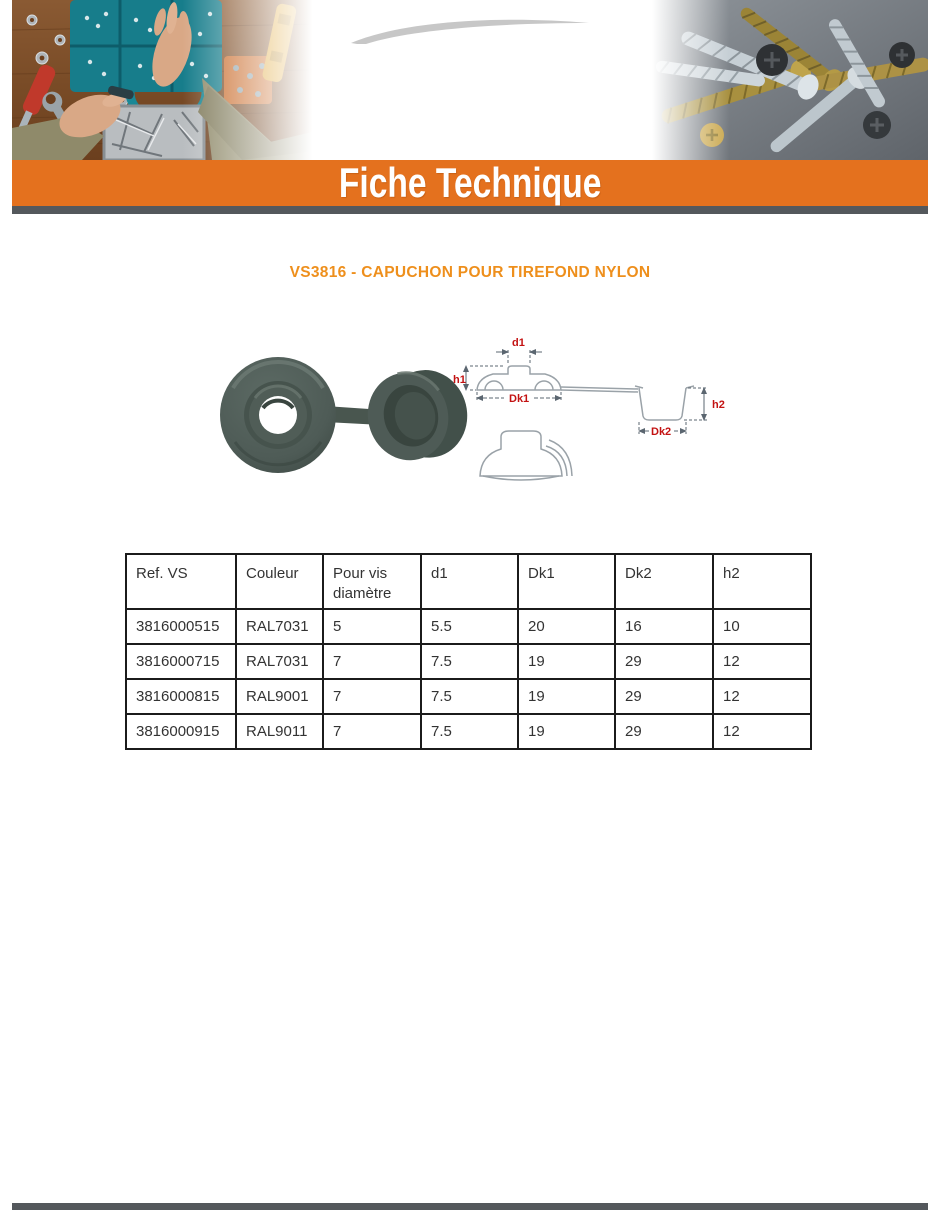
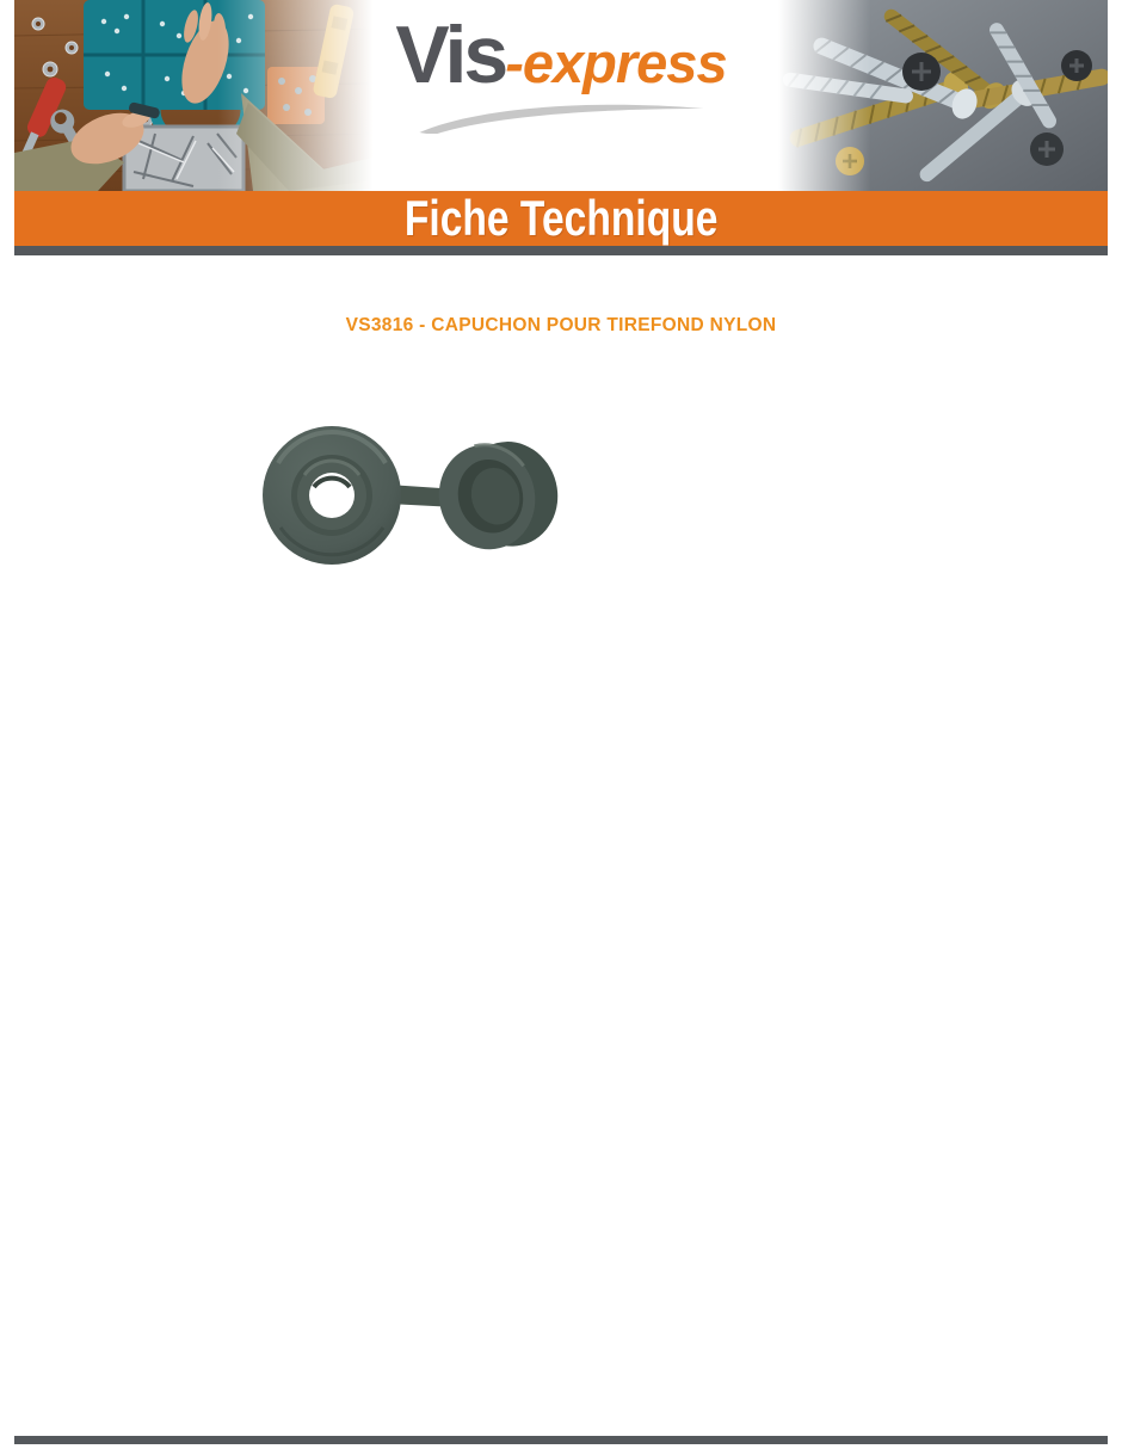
+ Vis-express
  Fiche Technique
  VS3816 - CAPUCHON POUR TIREFOND NYLON
- d1
- h1
- Dk1
- Dk2
- h2
- Ref. VS	Couleur	Pour vis diamètre	d1	Dk1	Dk2	h2
- 3816000515	RAL7031	5	5.5	20	16	10
- 3816000715	RAL7031	7	7.5	19	29	12
- 3816000815	RAL9001	7	7.5	19	29	12
- 3816000915	RAL9011	7	7.5	19	29	12
